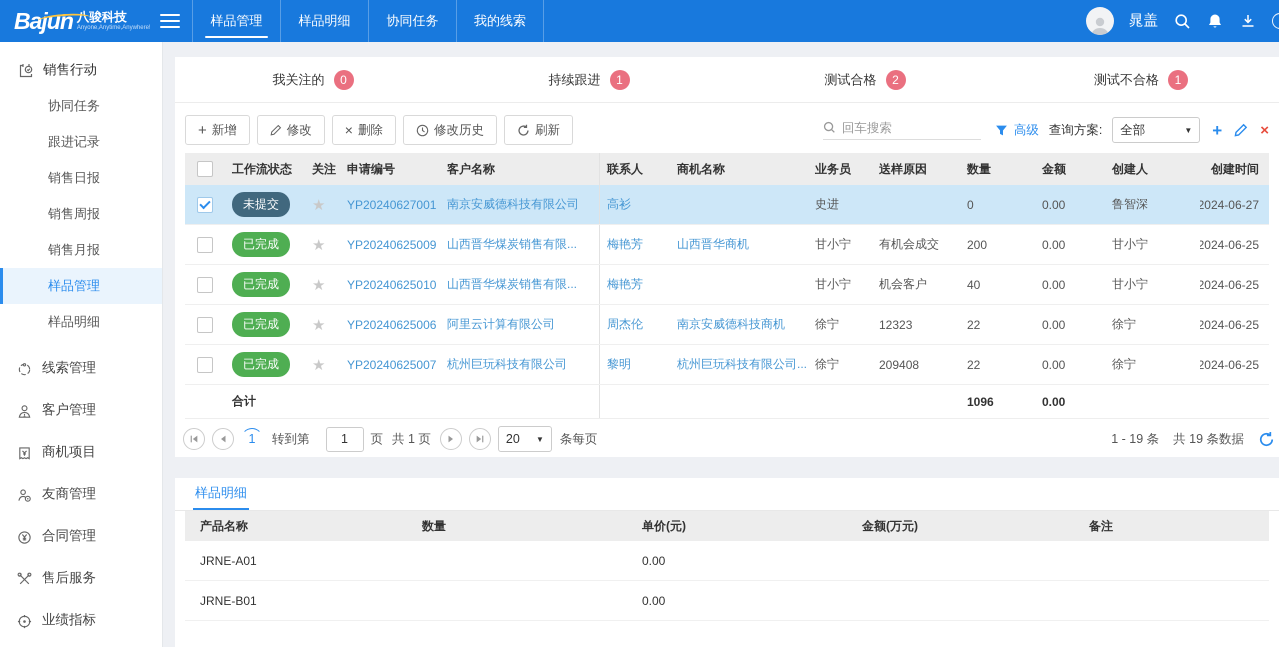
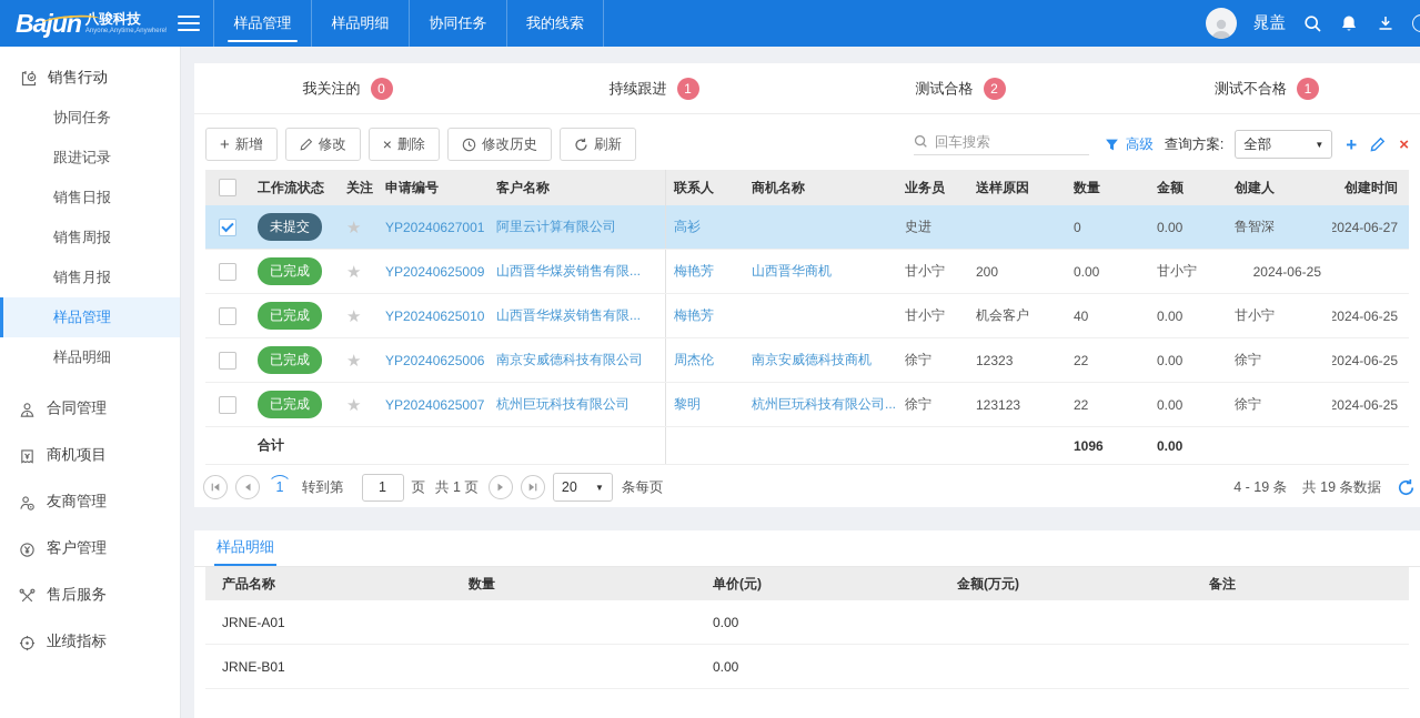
  Bajun
  八骏科技
  样品管理
  样品明细
  协同任务
  我的线索
  晁盖
  销售行动
  协同任务
  跟进记录
  销售日报
  销售周报
  销售月报
  样品管理
  样品明细
- 线索管理
- 客户管理
+ 合同管理
  商机项目
  友商管理
- 合同管理
+ 客户管理
  售后服务
  业绩指标
  我关注的
  0
  持续跟进
  1
  测试合格
  2
  测试不合格
  1
  +
  新增
  修改
  ×
  删除
  修改历史
  刷新
  回车搜索
  高级
  查询方案:
  全部
  ▼
  +
  ×
  工作流状态
  关注
  申请编号
  客户名称
  联系人
  商机名称
  业务员
  送样原因
  数量
  金额
  创建人
  创建时间
  未提交
  ★
  YP20240627001
- 南京安威德科技有限公司
+ 阿里云计算有限公司
  高衫
  史进
  0
  0.00
  鲁智深
  2024-06-27
  已完成
  ★
  YP20240625009
  山西晋华煤炭销售有限...
  梅艳芳
  山西晋华商机
  甘小宁
- 有机会成交
  200
  0.00
  甘小宁
  2024-06-25
  已完成
  ★
  YP20240625010
  山西晋华煤炭销售有限...
  梅艳芳
  甘小宁
  机会客户
  40
  0.00
  甘小宁
  2024-06-25
  已完成
  ★
  YP20240625006
- 阿里云计算有限公司
+ 南京安威德科技有限公司
  周杰伦
  南京安威德科技商机
  徐宁
  12323
  22
  0.00
  徐宁
  2024-06-25
  已完成
  ★
  YP20240625007
  杭州巨玩科技有限公司
  黎明
  杭州巨玩科技有限公司...
  徐宁
- 209408
+ 123123
  22
  0.00
  徐宁
  2024-06-25
  合计
  1096
  0.00
  1
  转到第
  1
  页
  共 1 页
  20
  ▼
  条每页
- 1 - 19 条
+ 4 - 19 条
  共 19 条数据
  样品明细
  产品名称
  数量
  单价(元)
  金额(万元)
  备注
  JRNE-A01
  0.00
  JRNE-B01
  0.00
